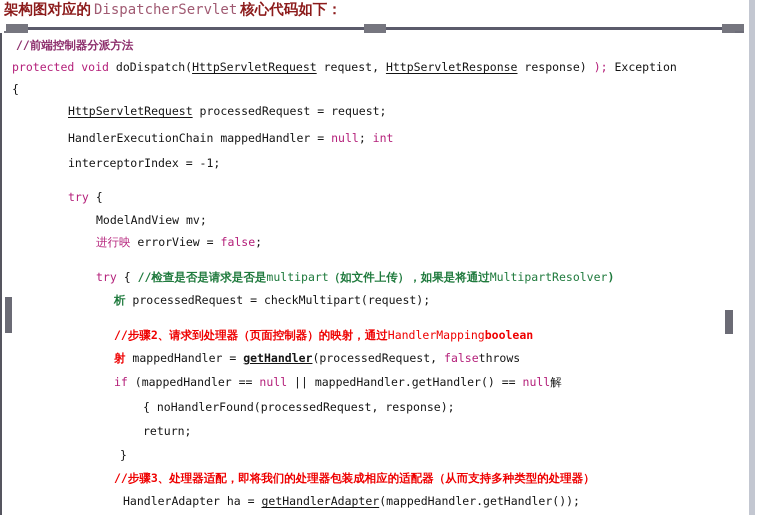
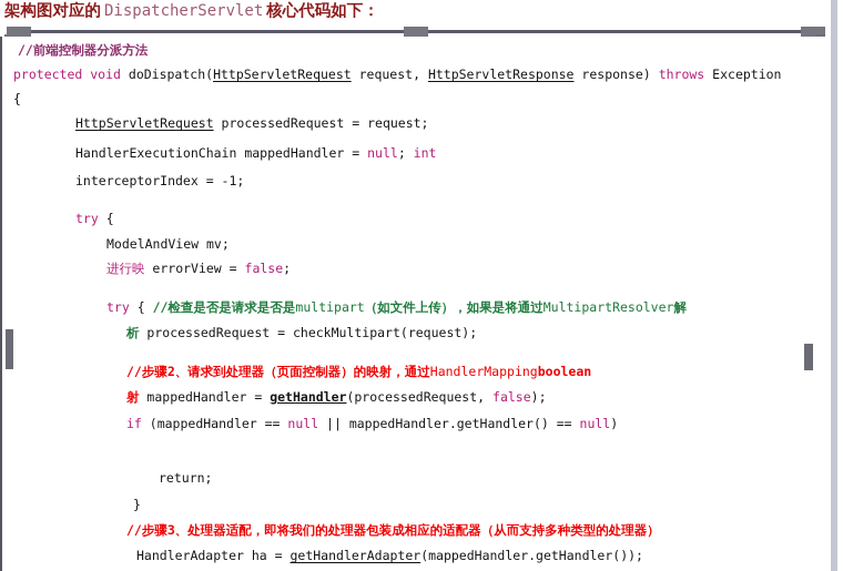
  架构图对应的 DispatcherServlet 核心代码如下：
  //前端控制器分派方法
- protected void doDispatch(HttpServletRequest request, HttpServletResponse response) ); Exception
+ protected void doDispatch(HttpServletRequest request, HttpServletResponse response) throws Exception
  {
  HttpServletRequest processedRequest = request;
  HandlerExecutionChain mappedHandler = null; int
  interceptorIndex = -1;
  try {
  ModelAndView mv;
  进行映 errorView = false;
- try { //检查是否是请求是否是multipart（如文件上传），如果是将通过MultipartResolver)
+ try { //检查是否是请求是否是multipart（如文件上传），如果是将通过MultipartResolver解
  析 processedRequest = checkMultipart(request);
  //步骤2、请求到处理器（页面控制器）的映射，通过HandlerMappingboolean
- 射 mappedHandler = getHandler(processedRequest, falsethrows
+ 射 mappedHandler = getHandler(processedRequest, false);
- if (mappedHandler == null || mappedHandler.getHandler() == null解
+ if (mappedHandler == null || mappedHandler.getHandler() == null)
- { noHandlerFound(processedRequest, response);
  return;
  }
  //步骤3、处理器适配，即将我们的处理器包装成相应的适配器（从而支持多种类型的处理器）
  HandlerAdapter ha = getHandlerAdapter(mappedHandler.getHandler());
